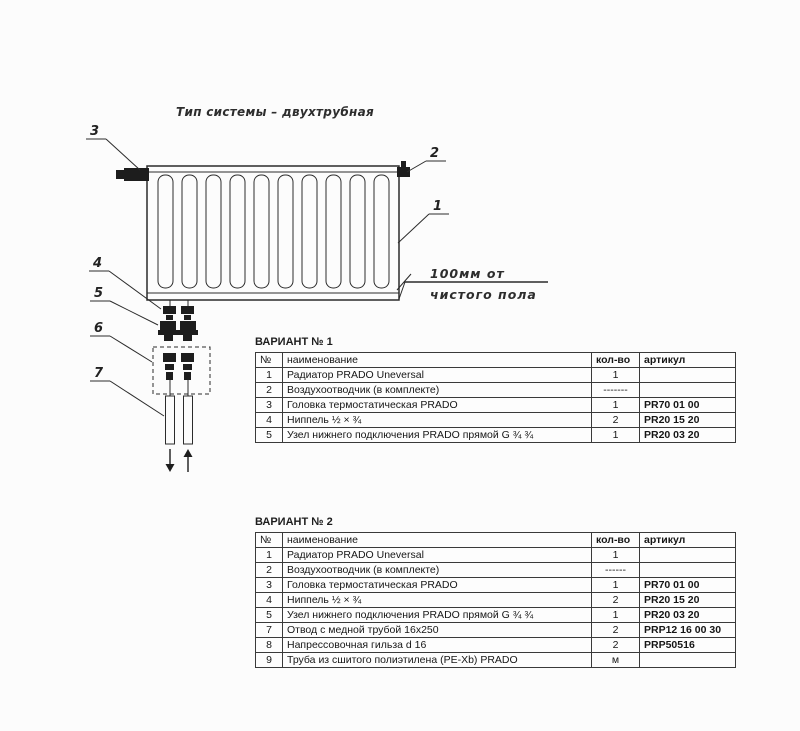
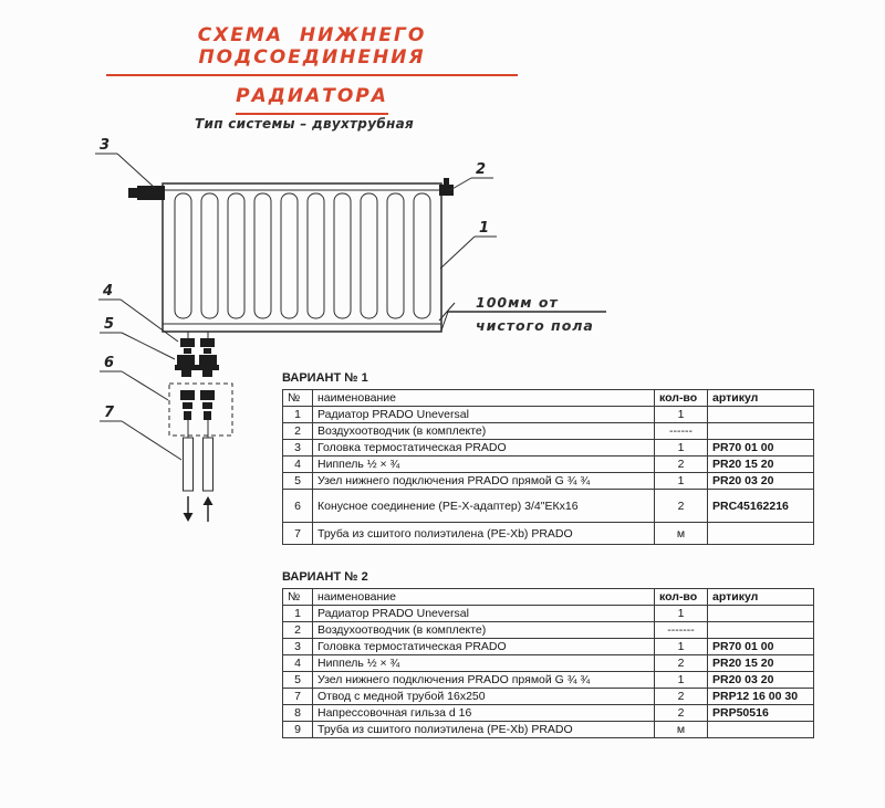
+ СХЕМА НИЖНЕГО ПОДСОЕДИНЕНИЯ
+ РАДИАТОРА
  1
  2
  3
  4
  5
  6
  7
  Тип системы – двухтрубная
  100мм от
  чистого пола
  ВАРИАНТ № 1
  №	наименование	кол-во	артикул
  1	Радиатор PRADO Uneversal	1
- 2	Воздухоотводчик (в комплекте)	-------
+ 2	Воздухоотводчик (в комплекте)	------
  3	Головка термостатическая PRADO	1	PR70 01 00
  4	Ниппель ½ × ¾	2	PR20 15 20
  5	Узел нижнего подключения PRADO прямой G ¾ ¾	1	PR20 03 20
+ 6	Конусное соединение (PE-X-адаптер) 3/4"ЕКх16	2	PRC45162216
+ 7	Труба из сшитого полиэтилена (PE-Xb) PRADO	м
  ВАРИАНТ № 2
  №	наименование	кол-во	артикул
  1	Радиатор PRADO Uneversal	1
- 2	Воздухоотводчик (в комплекте)	------
+ 2	Воздухоотводчик (в комплекте)	-------
  3	Головка термостатическая PRADO	1	PR70 01 00
  4	Ниппель ½ × ¾	2	PR20 15 20
  5	Узел нижнего подключения PRADO прямой G ¾ ¾	1	PR20 03 20
  7	Отвод с медной трубой 16х250	2	PRP12 16 00 30
  8	Напрессовочная гильза d 16	2	PRP50516
  9	Труба из сшитого полиэтилена (PE-Xb) PRADO	м
